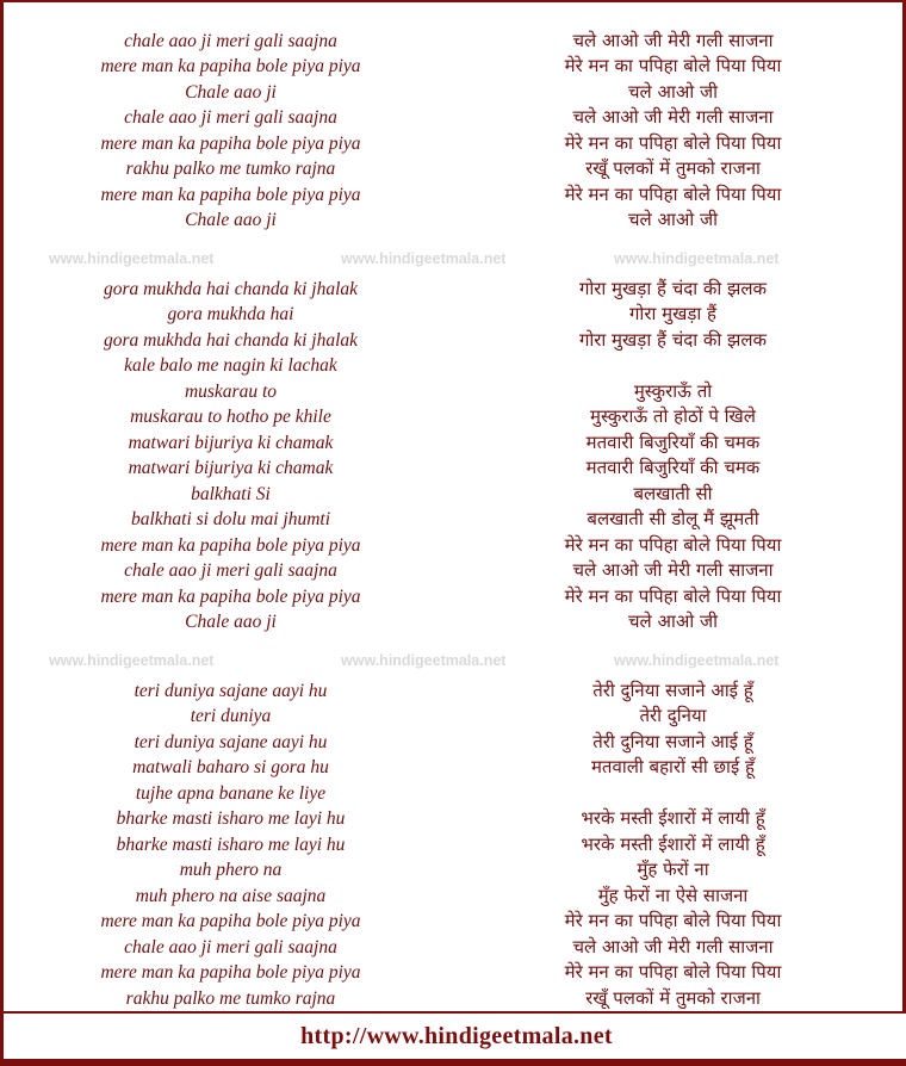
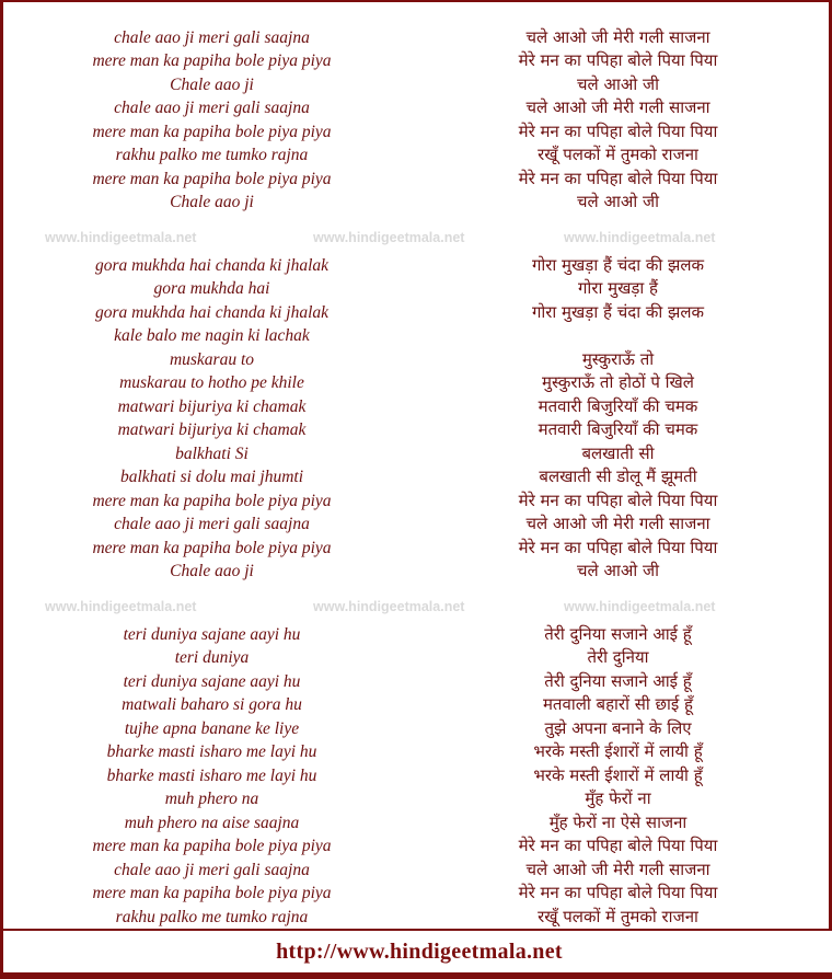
  chale aao ji meri gali saajna
  चले आओ जी मेरी गली साजना
  mere man ka papiha bole piya piya
  मेरे मन का पपिहा बोले पिया पिया
  Chale aao ji
  चले आओ जी
  chale aao ji meri gali saajna
  चले आओ जी मेरी गली साजना
  mere man ka papiha bole piya piya
  मेरे मन का पपिहा बोले पिया पिया
  rakhu palko me tumko rajna
  रखूँ पलकों में तुमको राजना
  mere man ka papiha bole piya piya
  मेरे मन का पपिहा बोले पिया पिया
  Chale aao ji
  चले आओ जी
  www.hindigeetmala.net
  www.hindigeetmala.net
  www.hindigeetmala.net
  gora mukhda hai chanda ki jhalak
  गोरा मुखड़ा हैं चंदा की झलक
  gora mukhda hai
  गोरा मुखड़ा हैं
  gora mukhda hai chanda ki jhalak
  गोरा मुखड़ा हैं चंदा की झलक
  kale balo me nagin ki lachak
  muskarau to
  मुस्कुराऊँ तो
  muskarau to hotho pe khile
  मुस्कुराऊँ तो होठों पे खिले
  matwari bijuriya ki chamak
  मतवारी बिजुरियाँ की चमक
  matwari bijuriya ki chamak
  मतवारी बिजुरियाँ की चमक
  balkhati Si
  बलखाती सी
  balkhati si dolu mai jhumti
  बलखाती सी डोलू मैं झूमती
  mere man ka papiha bole piya piya
  मेरे मन का पपिहा बोले पिया पिया
  chale aao ji meri gali saajna
  चले आओ जी मेरी गली साजना
  mere man ka papiha bole piya piya
  मेरे मन का पपिहा बोले पिया पिया
  Chale aao ji
  चले आओ जी
  www.hindigeetmala.net
  www.hindigeetmala.net
  www.hindigeetmala.net
  teri duniya sajane aayi hu
  तेरी दुनिया सजाने आई हूँ
  teri duniya
  तेरी दुनिया
  teri duniya sajane aayi hu
  तेरी दुनिया सजाने आई हूँ
  matwali baharo si gora hu
  मतवाली बहारों सी छाई हूँ
  tujhe apna banane ke liye
+ तुझे अपना बनाने के लिए
  bharke masti isharo me layi hu
  भरके मस्ती ईशारों में लायी हूँ
  bharke masti isharo me layi hu
  भरके मस्ती ईशारों में लायी हूँ
  muh phero na
  मुँह फेरों ना
  muh phero na aise saajna
  मुँह फेरों ना ऐसे साजना
  mere man ka papiha bole piya piya
  मेरे मन का पपिहा बोले पिया पिया
  chale aao ji meri gali saajna
  चले आओ जी मेरी गली साजना
  mere man ka papiha bole piya piya
  मेरे मन का पपिहा बोले पिया पिया
  rakhu palko me tumko rajna
  रखूँ पलकों में तुमको राजना
  http://www.hindigeetmala.net
